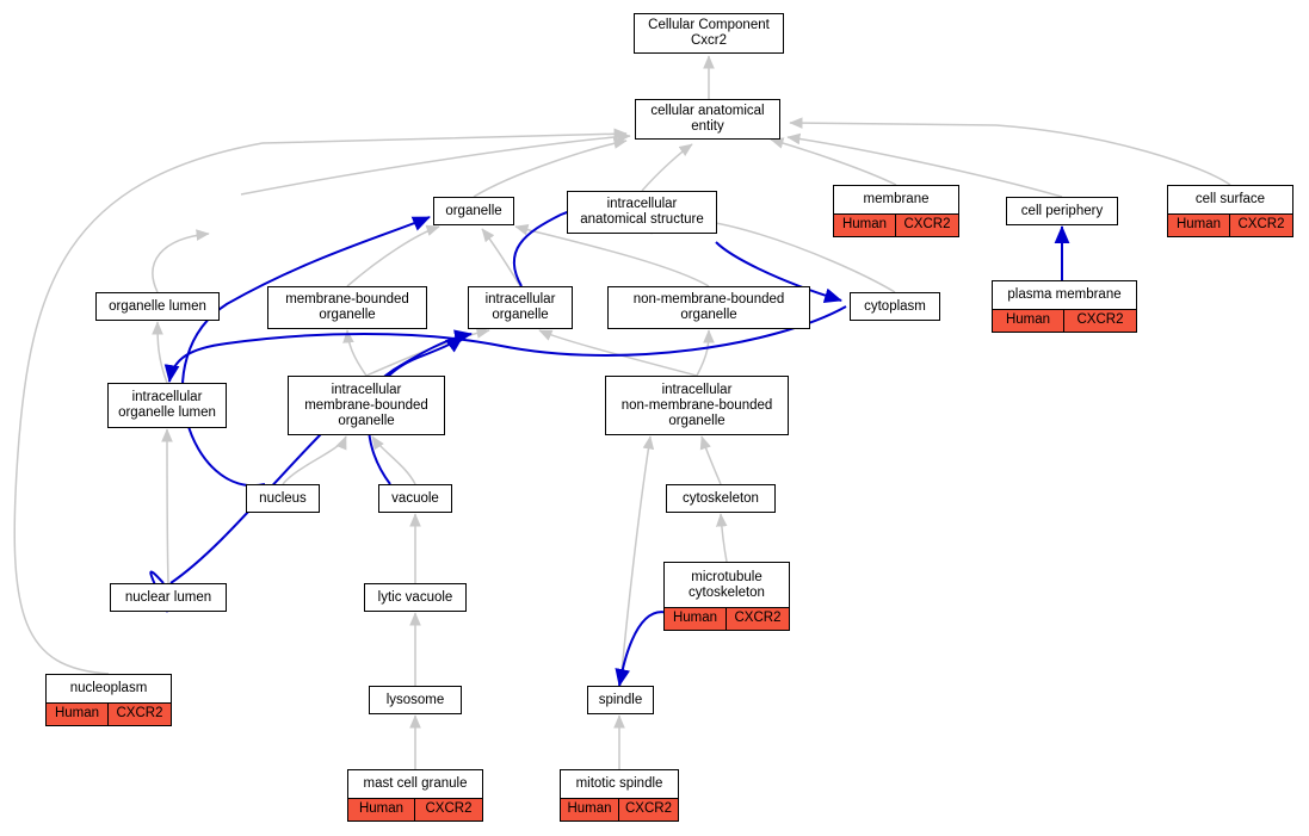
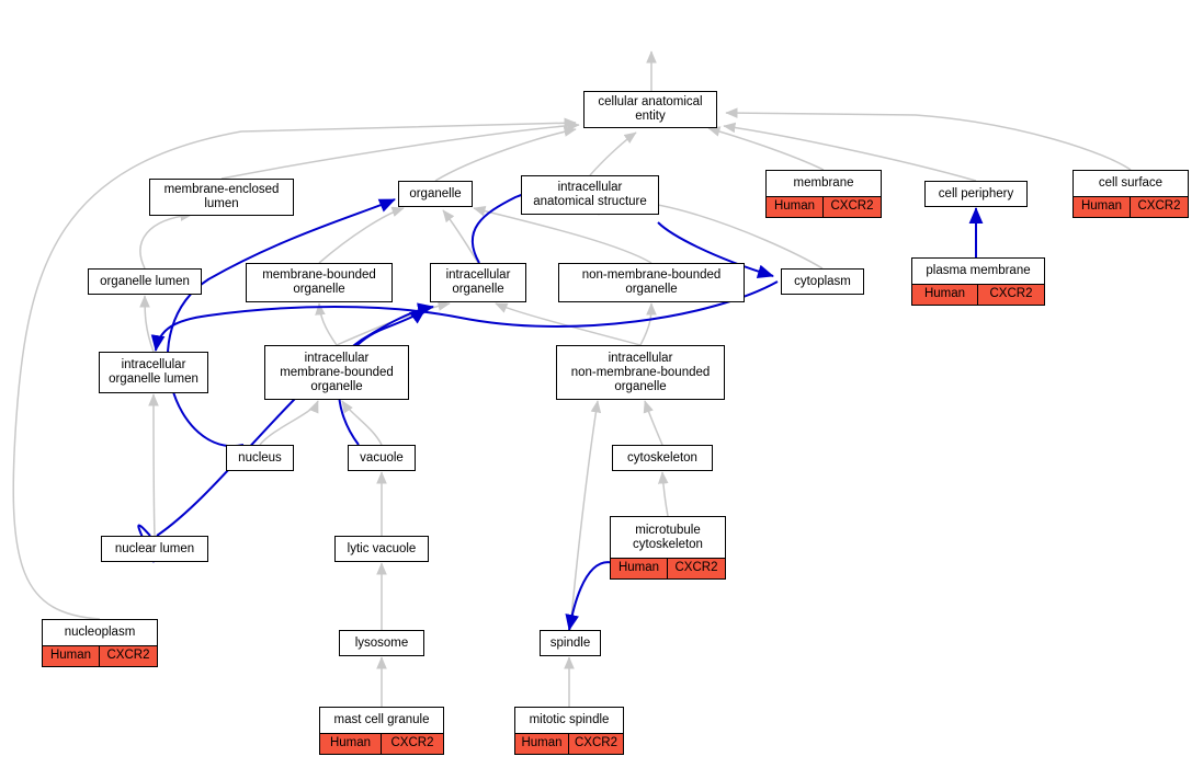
- Cellular Component
- Cxcr2
  cellular anatomical
  entity
+ membrane-enclosed
+ lumen
  organelle
  intracellular
  anatomical structure
  membrane
  Human
  CXCR2
  cell periphery
  cell surface
  Human
  CXCR2
  organelle lumen
  membrane-bounded
  organelle
  intracellular
  organelle
  non-membrane-bounded
  organelle
  cytoplasm
  plasma membrane
  Human
  CXCR2
  intracellular
  organelle lumen
  intracellular
  membrane-bounded
  organelle
  intracellular
  non-membrane-bounded
  organelle
  nucleus
  vacuole
  cytoskeleton
  microtubule
  cytoskeleton
  Human
  CXCR2
  nuclear lumen
  lytic vacuole
  spindle
  nucleoplasm
  Human
  CXCR2
  lysosome
  mast cell granule
  Human
  CXCR2
  mitotic spindle
  Human
  CXCR2
